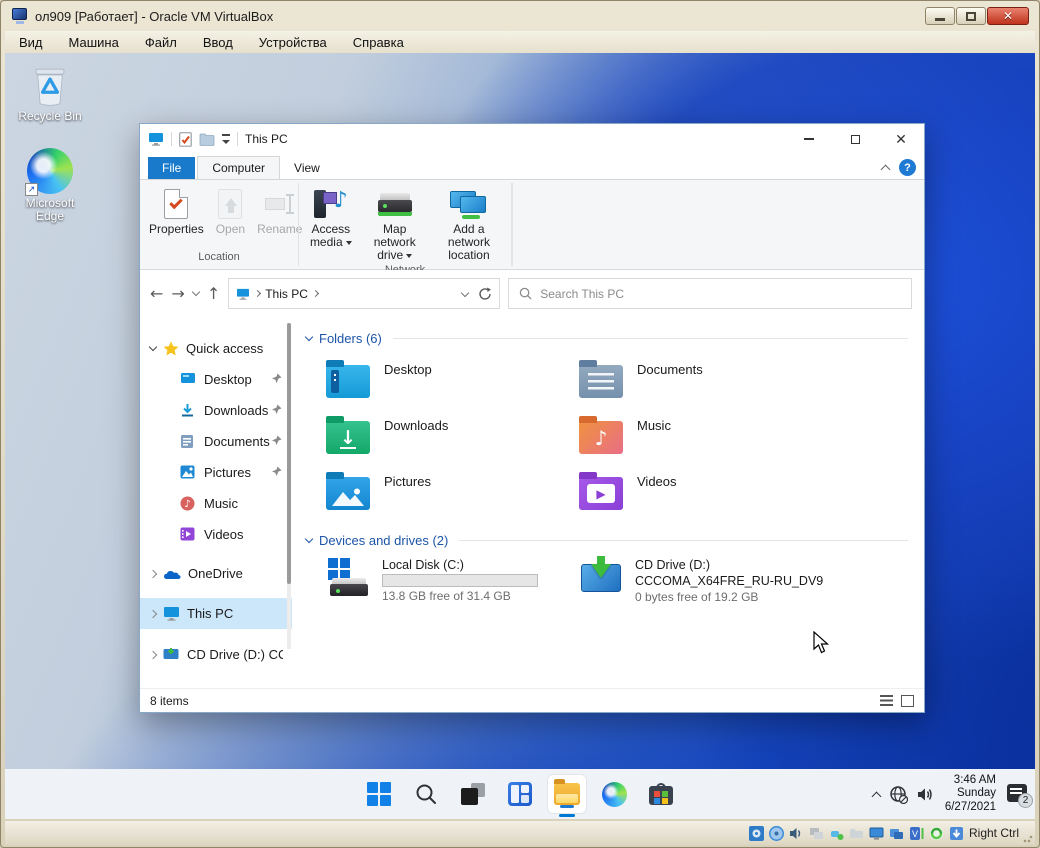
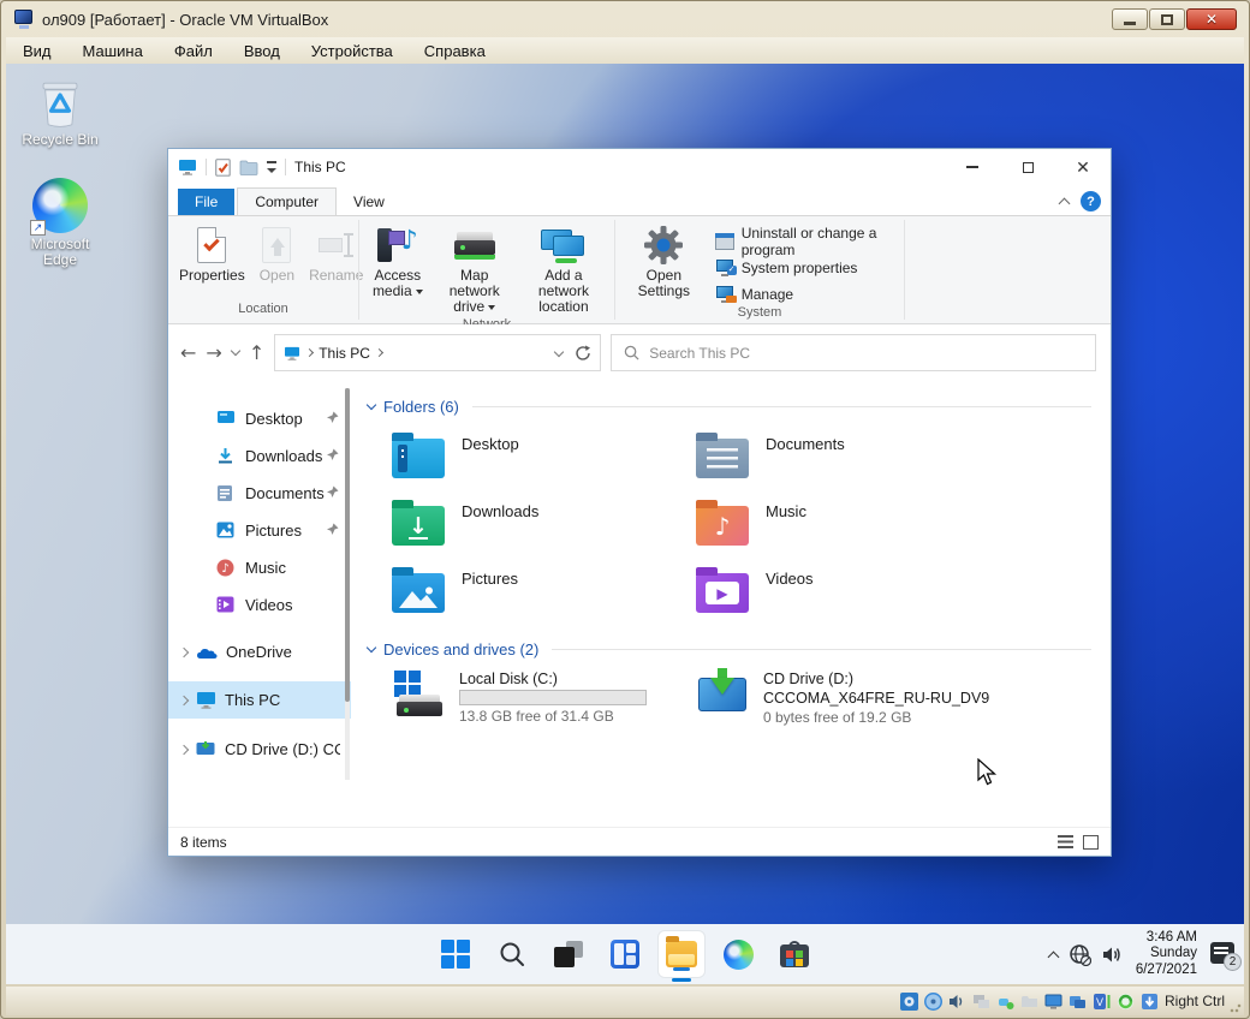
  ол909 [Работает] - Oracle VM VirtualBox
  ✕
  Вид
  Машина
  Файл
  Ввод
  Устройства
  Справка
  Recycle Bin
  ↗
  Microsoft Edge
  This PC
  ✕
  File
  Computer
  View
  ?
  Properties
  Open
  Rename
  Location
  ♪
  Access media
  Map network drive
  Add a network location
+ Open Settings
+ Uninstall or change a program
+ System properties
+ Manage
+ System
  ←
  →
  ↑
  This PC
  Search This PC
- Quick access
  Desktop
  Downloads
  Documents
  Pictures
  ♪
  Music
  Videos
  OneDrive
  This PC
  Folders (6)
  Desktop
  Documents
  ↓
  Downloads
  ♪
  Music
  Pictures
  ▶
  Videos
  Devices and drives (2)
  Local Disk (C:)
  13.8 GB free of 31.4 GB
  CD Drive (D:)
  CCCOMA_X64FRE_RU-RU_DV9
  0 bytes free of 19.2 GB
  8 items
  3:46 AM
  Sunday
  6/27/2021
  2
  V
  Right Ctrl
